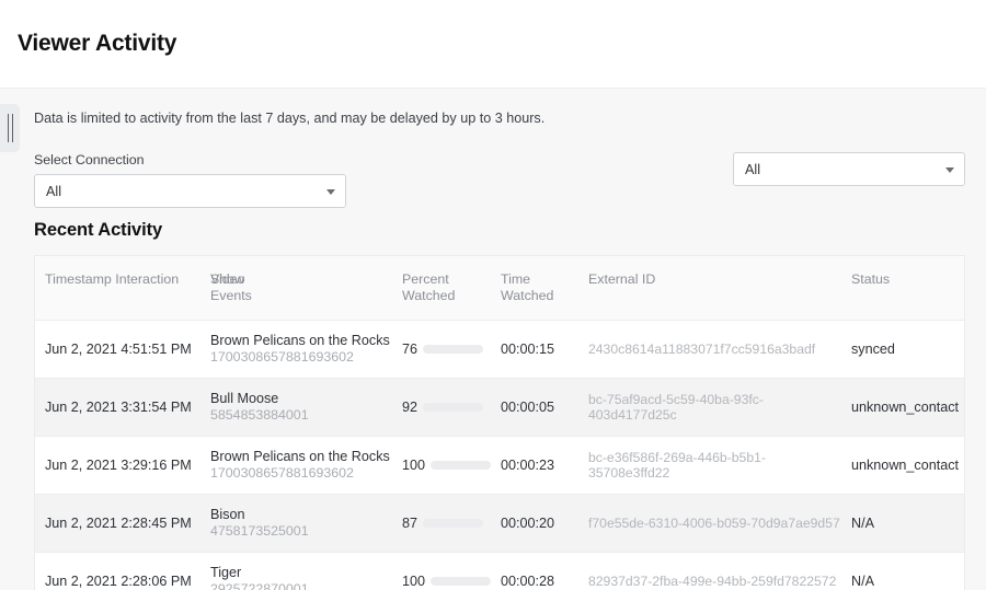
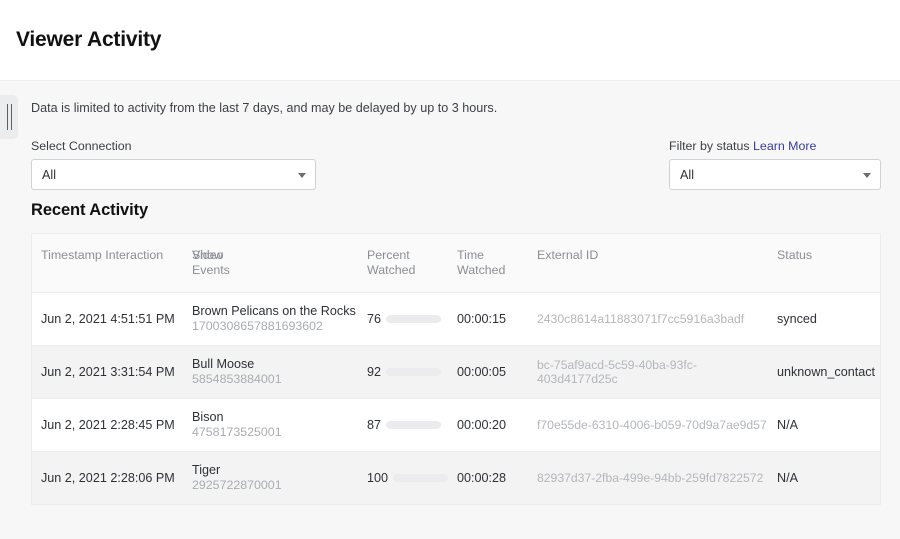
  Viewer Activity
  Data is limited to activity from the last 7 days, and may be delayed by up to 3 hours.
  Select Connection
  All
+ Filter by status Learn More
  All
  Recent Activity
  Timestamp Interaction	Events	Video	Percent Watched	Time Watched	External ID	Status
  Jun 2, 2021 4:51:51 PM		Brown Pelicans on the Rocks1700308657881693602	76	00:00:15	2430c8614a11883071f7cc5916a3badf	synced
  Jun 2, 2021 3:31:54 PM		Bull Moose5854853884001	92	00:00:05	bc-75af9acd-5c59-40ba-93fc-403d4177d25c	unknown_contact
- Jun 2, 2021 3:29:16 PM		Brown Pelicans on the Rocks1700308657881693602	100	00:00:23	bc-e36f586f-269a-446b-b5b1-35708e3ffd22	unknown_contact
  Jun 2, 2021 2:28:45 PM		Bison4758173525001	87	00:00:20	f70e55de-6310-4006-b059-70d9a7ae9d57	N/A
  Jun 2, 2021 2:28:06 PM		Tiger2925722870001	100	00:00:28	82937d37-2fba-499e-94bb-259fd7822572	N/A
